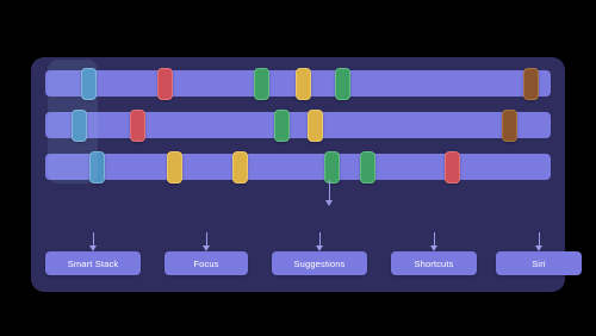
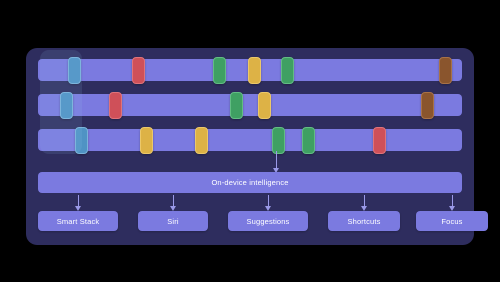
+ On-device intelligence
  Smart Stack
- Focus
+ Siri
  Suggestions
  Shortcuts
- Siri
+ Focus
